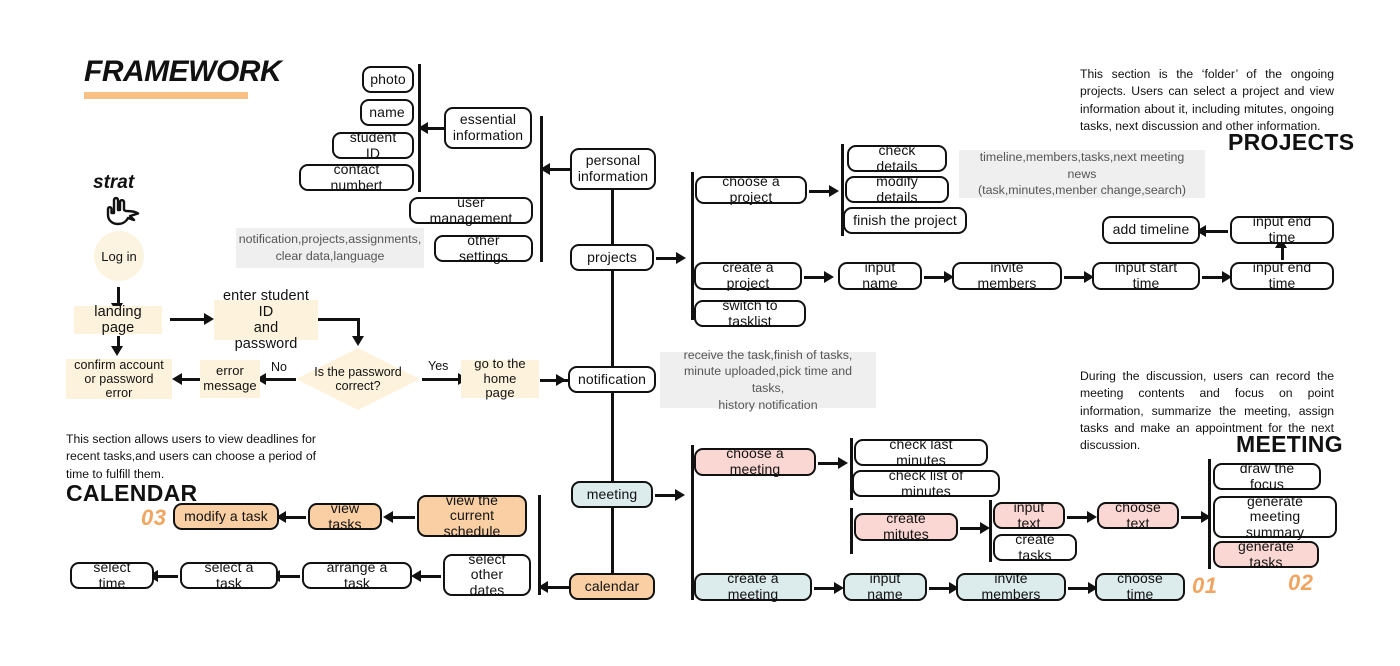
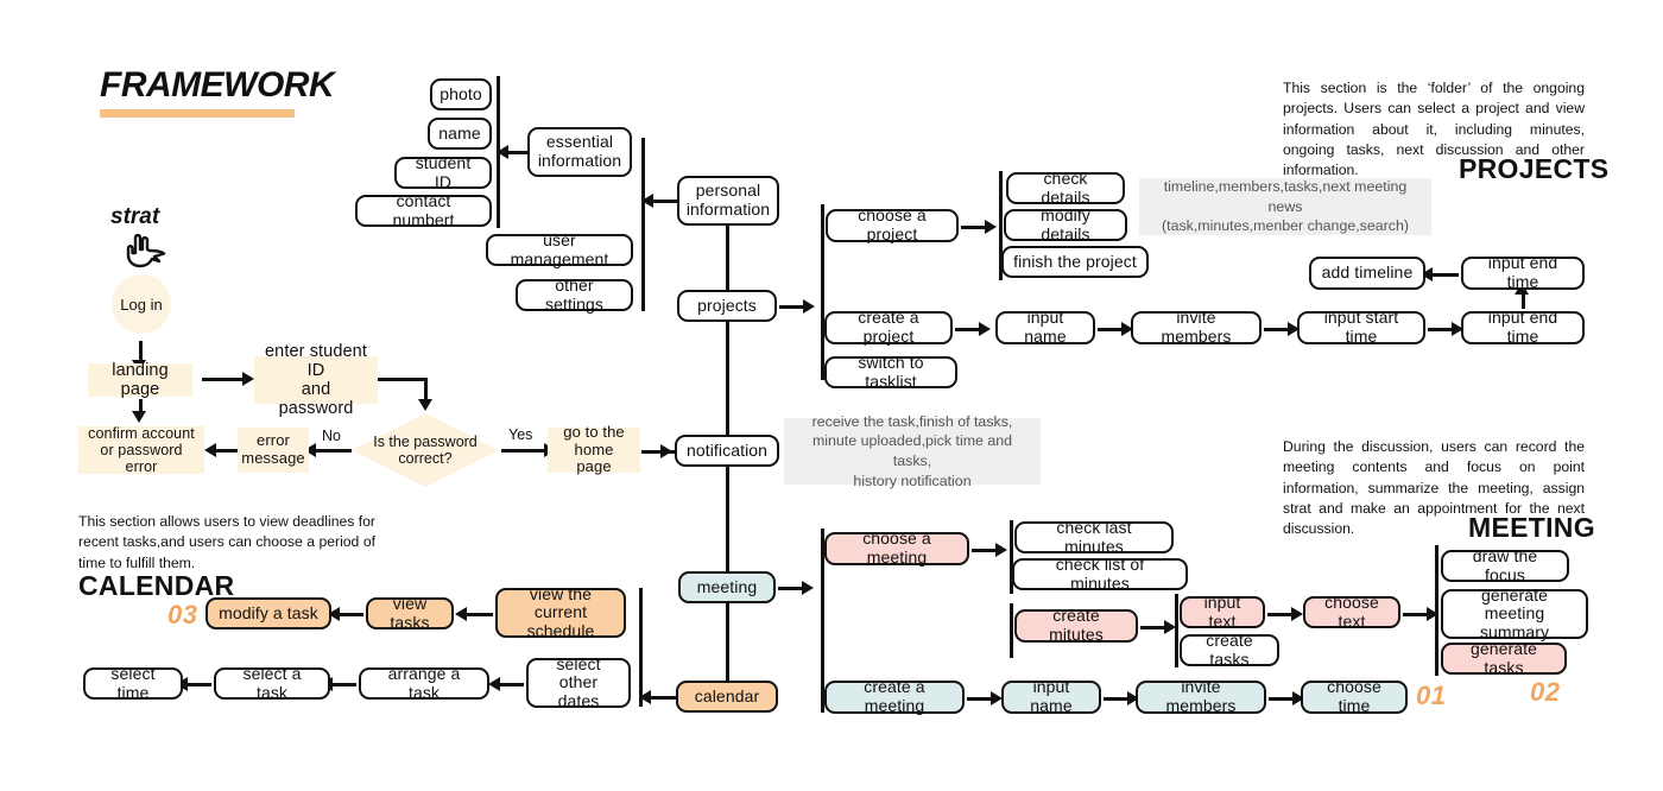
  FRAMEWORK
  strat
  Log in
  landing page
  enter student ID
  and password
  Is the password
  correct?
  Yes
  go to the
  home page
  No
  error
  message
  confirm account
  or password error
  This section allows users to view deadlines for recent tasks,and users can choose a period of time to fulfill them.
  CALENDAR
  03
  photo
  name
  student ID
  contact numbert
  essential
  information
  user management
  other settings
- notification,projects,assignments,
- clear data,language
  personal
  information
  projects
  notification
  meeting
  calendar
- This section is the ‘folder’ of the ongoing projects. Users can select a project and view information about it, including mitutes, ongoing tasks, next discussion and other information.
+ This section is the ‘folder’ of the ongoing projects. Users can select a project and view information about it, including minutes, ongoing tasks, next discussion and other information.
  PROJECTS
  choose a project
  check details
  modify details
  finish the project
  timeline,members,tasks,next meeting news
  (task,minutes,menber change,search)
  create a project
  input name
  invite members
  input start time
  input end time
  input end time
  add timeline
  switch to tasklist
  receive the task,finish of tasks,
  minute uploaded,pick time and tasks,
  history notification
- During the discussion, users can record the meeting contents and focus on point information, summarize the meeting, assign tasks and make an appointment for the next discussion.
+ During the discussion, users can record the meeting contents and focus on point information, summarize the meeting, assign strat and make an appointment for the next discussion.
  MEETING
  view the
  current schedule
  view tasks
  modify a task
  select other
  dates
  arrange a task
  select a task
  select time
  choose a meeting
  check last minutes
  check list of minutes
  create mitutes
  input text
  create tasks
  choose text
  draw the focus
  generate meeting
  summary
  generate tasks
  create a meeting
  input name
  invite members
  choose time
  01
  02
